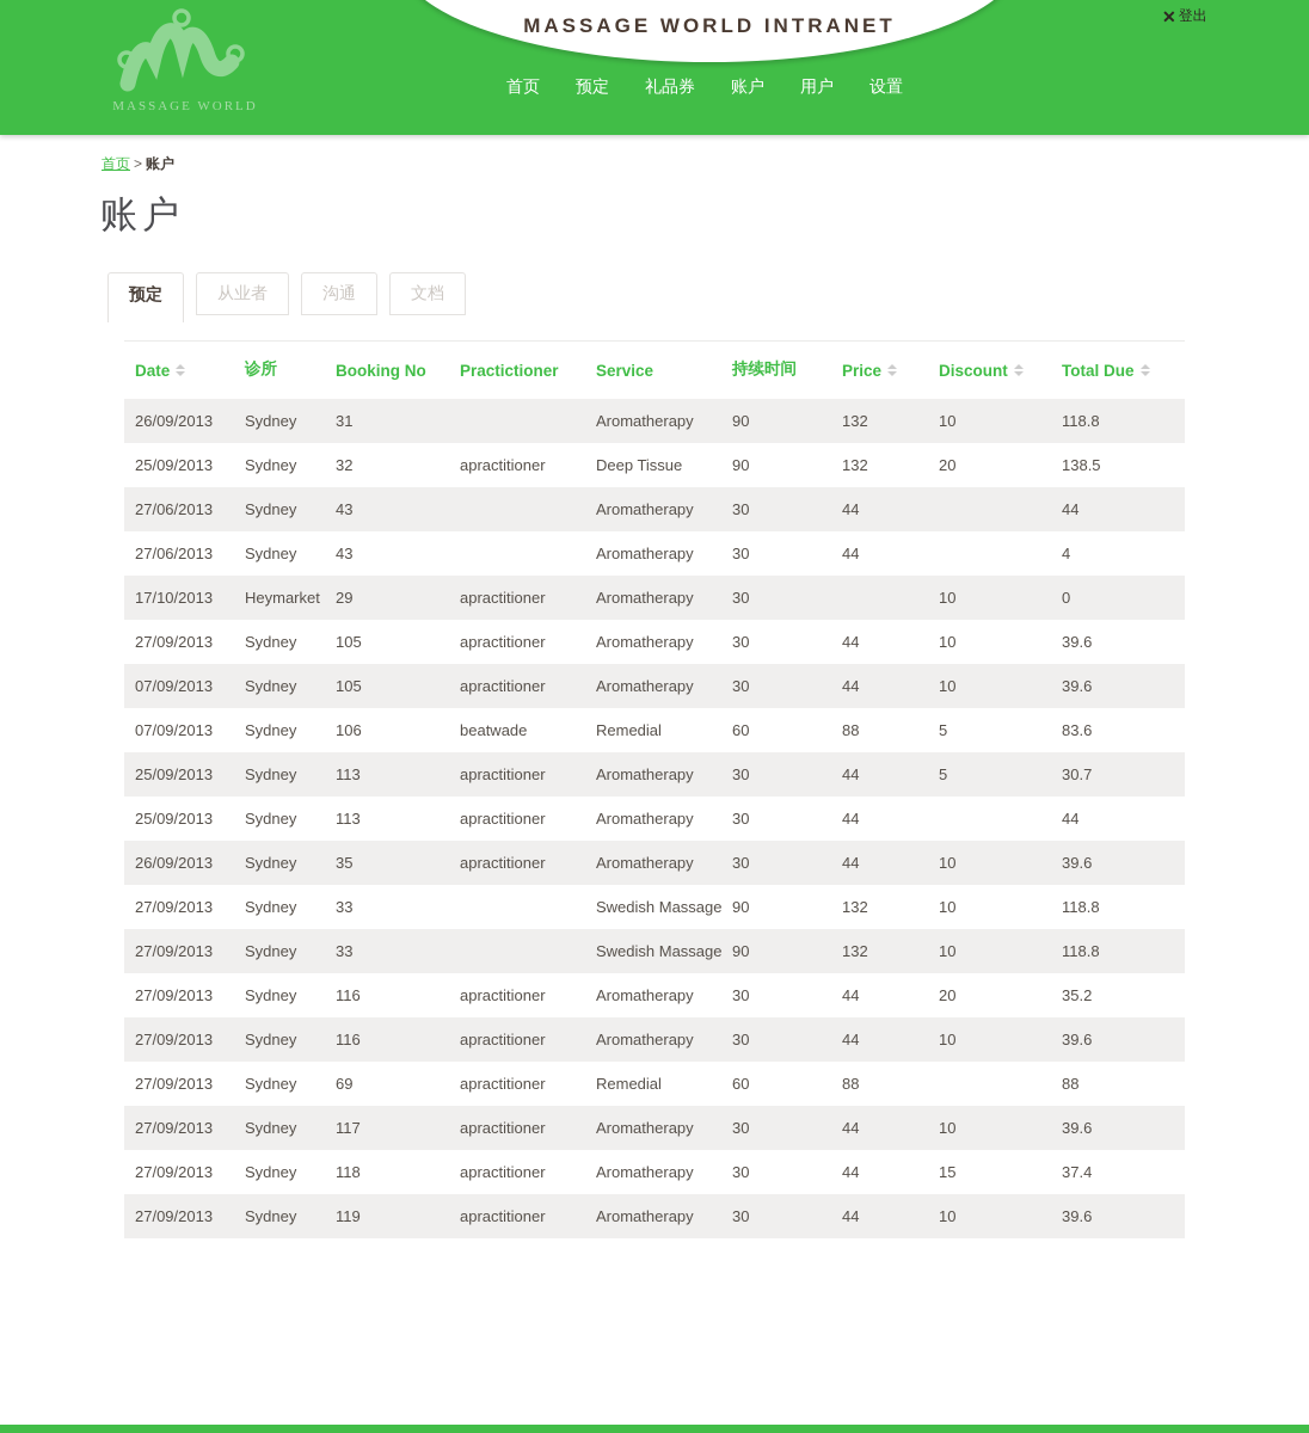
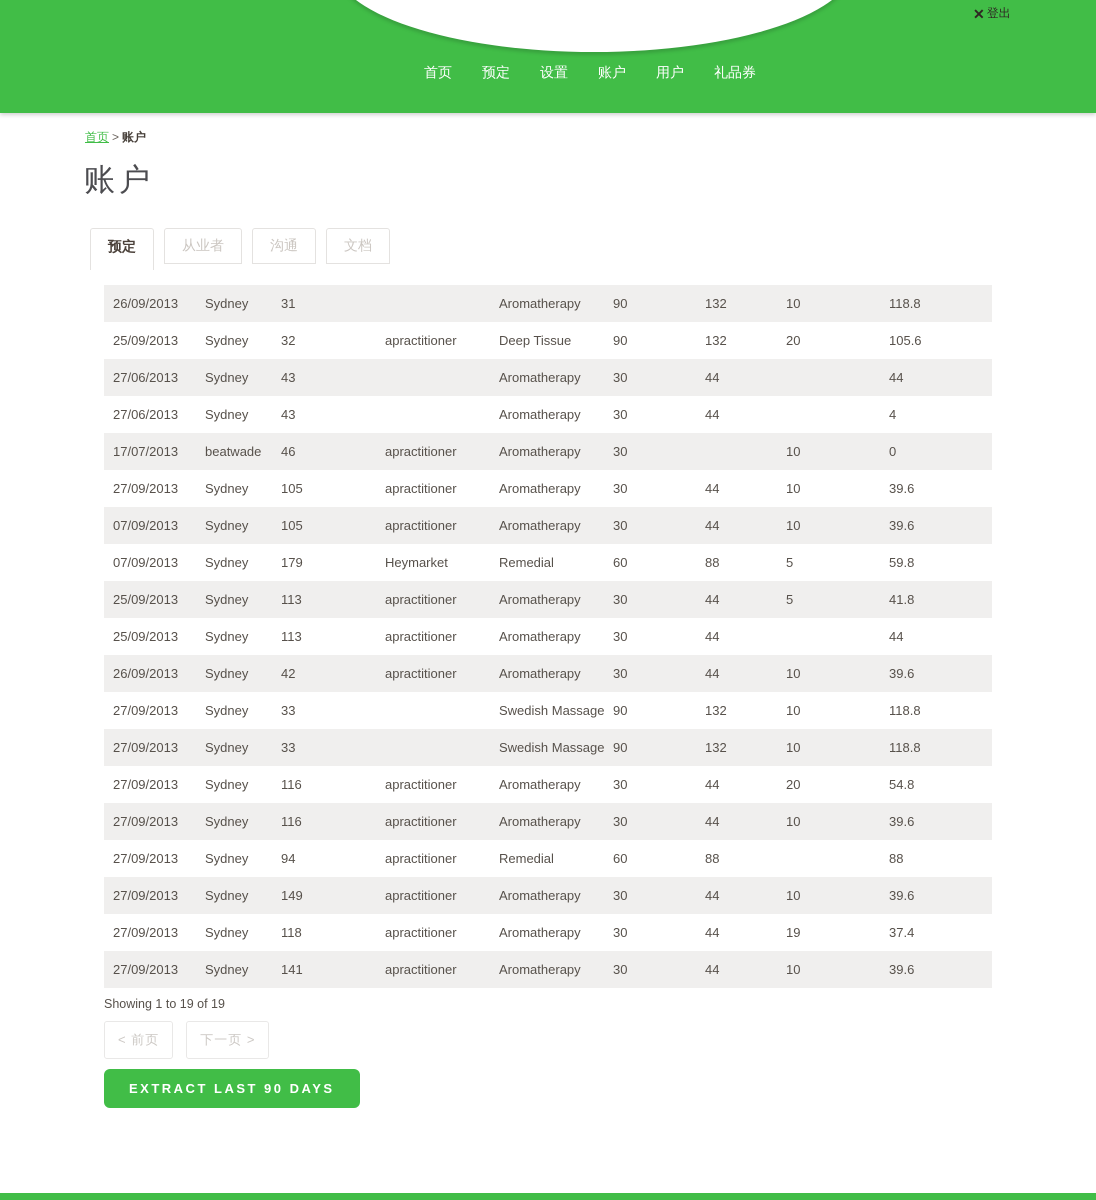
- MASSAGE WORLD INTRANET
- MASSAGE WORLD
  首页
  预定
- 礼品券
+ 设置
  账户
  用户
- 设置
+ 礼品券
  ✕
  登出
  首页 > 账户
  账户
  预定
  从业者
  沟通
  文档
- Date
- 诊所
- Booking No
- Practictioner
- Service
- 持续时间
- Price
- Discount
- Total Due
  26/09/2013
  Sydney
  31
  Aromatherapy
  90
  132
  10
  118.8
  25/09/2013
  Sydney
  32
  apractitioner
  Deep Tissue
  90
  132
  20
- 138.5
+ 105.6
  27/06/2013
  Sydney
  43
  Aromatherapy
  30
  44
  44
  27/06/2013
  Sydney
  43
  Aromatherapy
  30
  44
  4
- 17/10/2013
+ 17/07/2013
- Heymarket
+ beatwade
- 29
+ 46
  apractitioner
  Aromatherapy
  30
  10
  0
  27/09/2013
  Sydney
  105
  apractitioner
  Aromatherapy
  30
  44
  10
  39.6
  07/09/2013
  Sydney
  105
  apractitioner
  Aromatherapy
  30
  44
  10
  39.6
  07/09/2013
  Sydney
- 106
+ 179
- beatwade
+ Heymarket
  Remedial
  60
  88
  5
- 83.6
+ 59.8
  25/09/2013
  Sydney
  113
  apractitioner
  Aromatherapy
  30
  44
  5
- 30.7
+ 41.8
  25/09/2013
  Sydney
  113
  apractitioner
  Aromatherapy
  30
  44
  44
  26/09/2013
  Sydney
- 35
+ 42
  apractitioner
  Aromatherapy
  30
  44
  10
  39.6
  27/09/2013
  Sydney
  33
  Swedish Massage
  90
  132
  10
  118.8
  27/09/2013
  Sydney
  33
  Swedish Massage
  90
  132
  10
  118.8
  27/09/2013
  Sydney
  116
  apractitioner
  Aromatherapy
  30
  44
  20
- 35.2
+ 54.8
  27/09/2013
  Sydney
  116
  apractitioner
  Aromatherapy
  30
  44
  10
  39.6
  27/09/2013
  Sydney
- 69
+ 94
  apractitioner
  Remedial
  60
  88
  88
  27/09/2013
  Sydney
- 117
+ 149
  apractitioner
  Aromatherapy
  30
  44
  10
  39.6
  27/09/2013
  Sydney
  118
  apractitioner
  Aromatherapy
  30
  44
- 15
+ 19
  37.4
  27/09/2013
  Sydney
- 119
+ 141
  apractitioner
  Aromatherapy
  30
  44
  10
  39.6
+ Showing 1 to 19 of 19
+ < 前页
+ 下一页 >
+ EXTRACT LAST 90 DAYS
